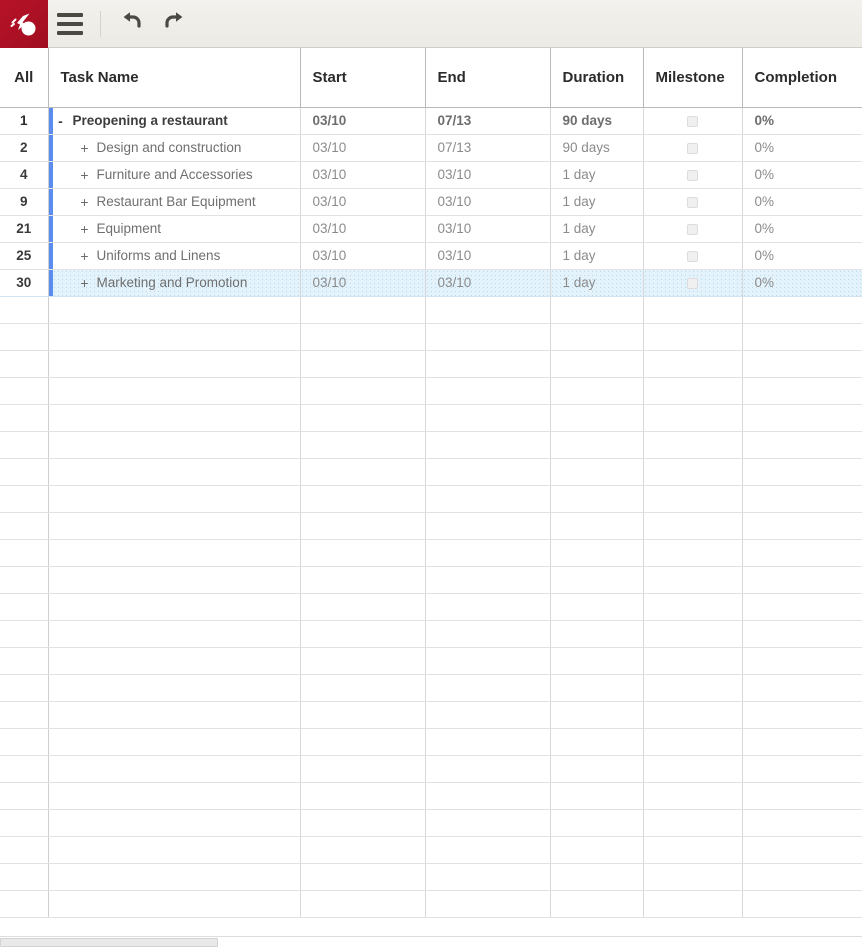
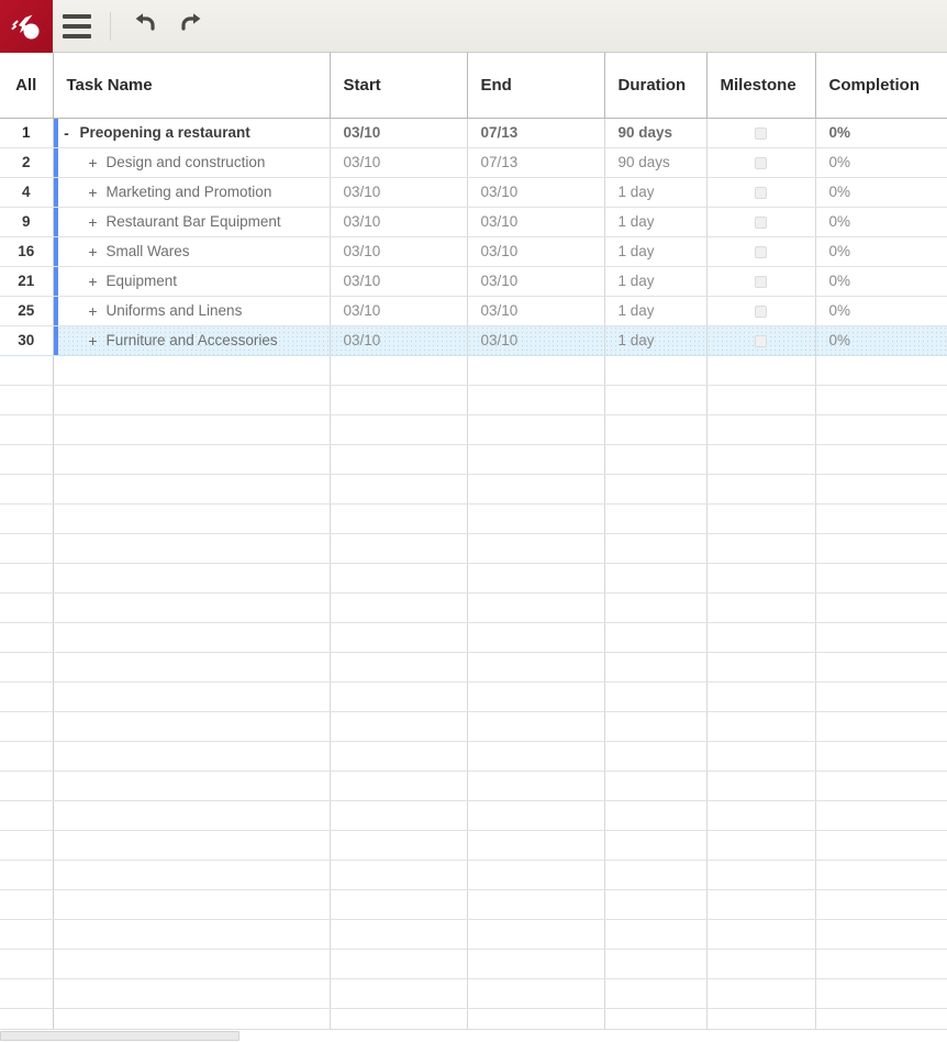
  All	Task Name	Start	End	Duration	Milestone	Completion
  1	- Preopening a restaurant	03/10	07/13	90 days		0%
  2	+ Design and construction	03/10	07/13	90 days		0%
- 4	+ Furniture and Accessories	03/10	03/10	1 day		0%
+ 4	+ Marketing and Promotion	03/10	03/10	1 day		0%
  9	+ Restaurant Bar Equipment	03/10	03/10	1 day		0%
+ 16	+ Small Wares	03/10	03/10	1 day		0%
  21	+ Equipment	03/10	03/10	1 day		0%
  25	+ Uniforms and Linens	03/10	03/10	1 day		0%
- 30	+ Marketing and Promotion	03/10	03/10	1 day		0%
+ 30	+ Furniture and Accessories	03/10	03/10	1 day		0%
